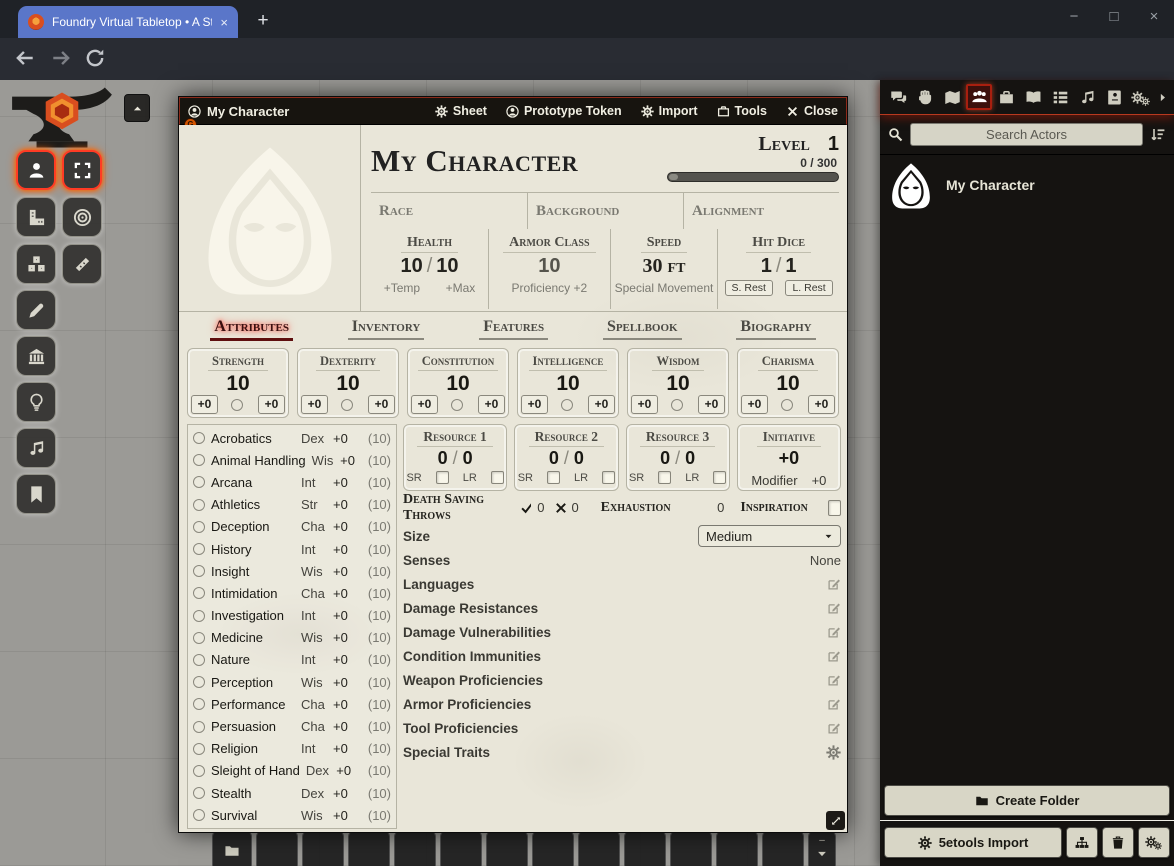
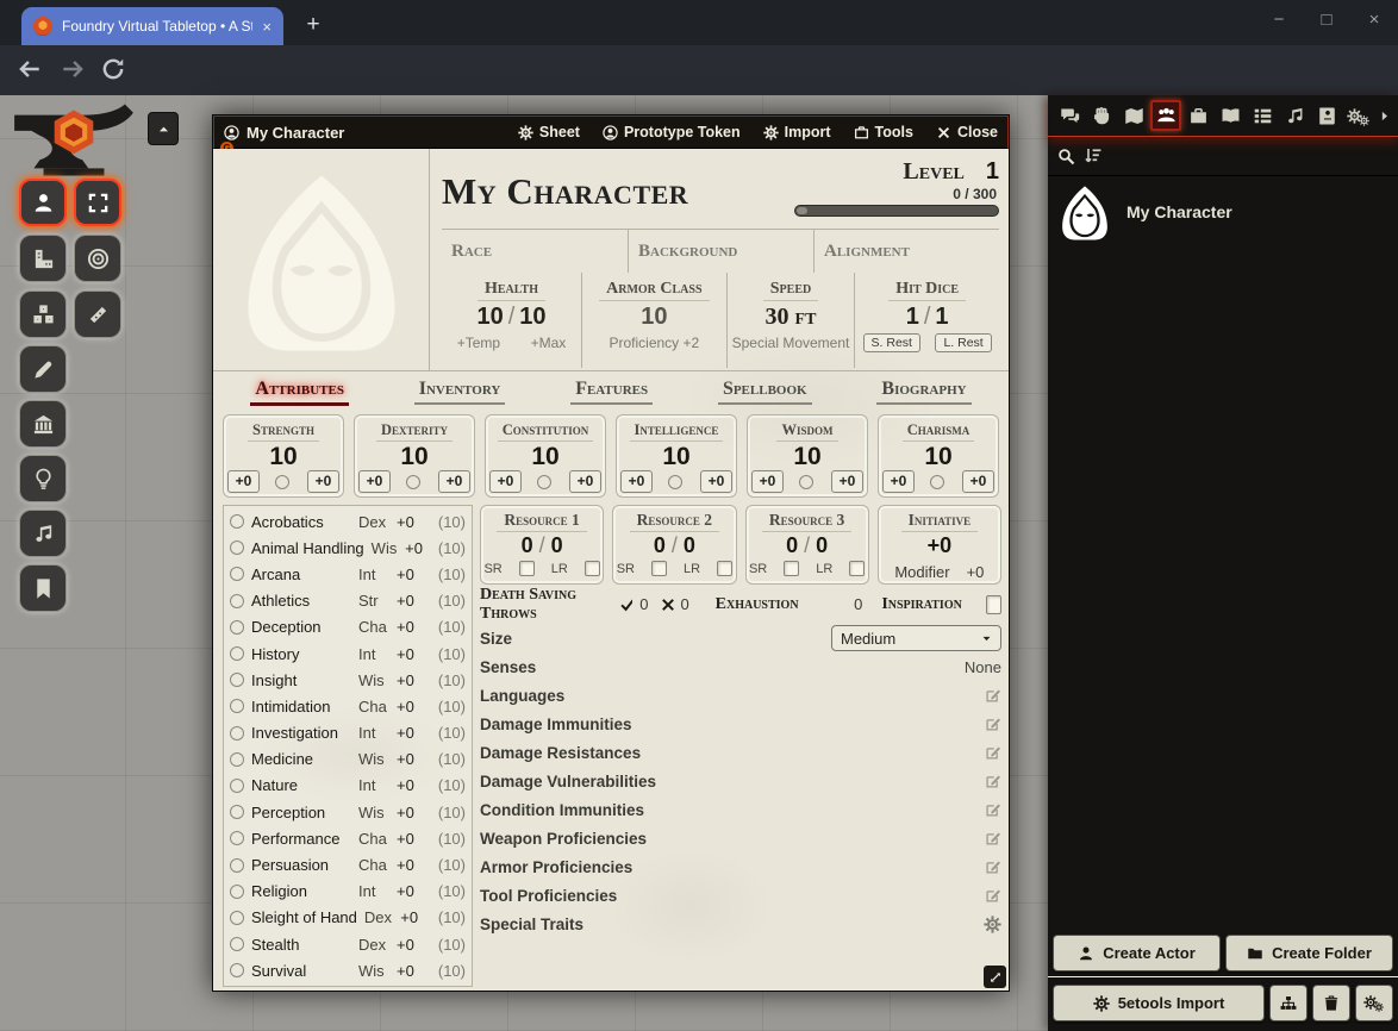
  Foundry Virtual Tabletop • A St
  ×
  +
  −
  □
  ×
- –
- Search Actors
  My Character
+ Create Actor
  Create Folder
  5etools Import
  My Character
  Sheet
  Prototype Token
  Import
  Tools
  Close
  My Character
  Level
  1
  0 / 300
  Race
  Background
  Alignment
  Health
  10 / 10
  +Temp
  +Max
  Armor Class
  10
  Proficiency +2
  Speed
  30 ft
  Special Movement
  Hit Dice
  1 / 1
  S. Rest
  L. Rest
  Attributes
  Inventory
  Features
  Spellbook
  Biography
  Strength
  10
  +0
  +0
  Dexterity
  10
  +0
  +0
  Constitution
  10
  +0
  +0
  Intelligence
  10
  +0
  +0
  Wisdom
  10
  +0
  +0
  Charisma
  10
  +0
  +0
  Acrobatics
  Dex
  +0
  (10)
  Animal Handling
  Wis
  +0
  (10)
  Arcana
  Int
  +0
  (10)
  Athletics
  Str
  +0
  (10)
  Deception
  Cha
  +0
  (10)
  History
  Int
  +0
  (10)
  Insight
  Wis
  +0
  (10)
  Intimidation
  Cha
  +0
  (10)
  Investigation
  Int
  +0
  (10)
  Medicine
  Wis
  +0
  (10)
  Nature
  Int
  +0
  (10)
  Perception
  Wis
  +0
  (10)
  Performance
  Cha
  +0
  (10)
  Persuasion
  Cha
  +0
  (10)
  Religion
  Int
  +0
  (10)
  Sleight of Hand
  Dex
  +0
  (10)
  Stealth
  Dex
  +0
  (10)
  Survival
  Wis
  +0
  (10)
  Resource 1
  0 / 0
  SR
  LR
  Resource 2
  0 / 0
  SR
  LR
  Resource 3
  0 / 0
  SR
  LR
  Initiative
  +0
  Modifier
  +0
  Death Saving Throws
  0
  0
  Exhaustion
  0
  Inspiration
  Size
  Medium
  Senses
  None
  Languages
+ Damage Immunities
  Damage Resistances
  Damage Vulnerabilities
  Condition Immunities
  Weapon Proficiencies
  Armor Proficiencies
  Tool Proficiencies
  Special Traits
